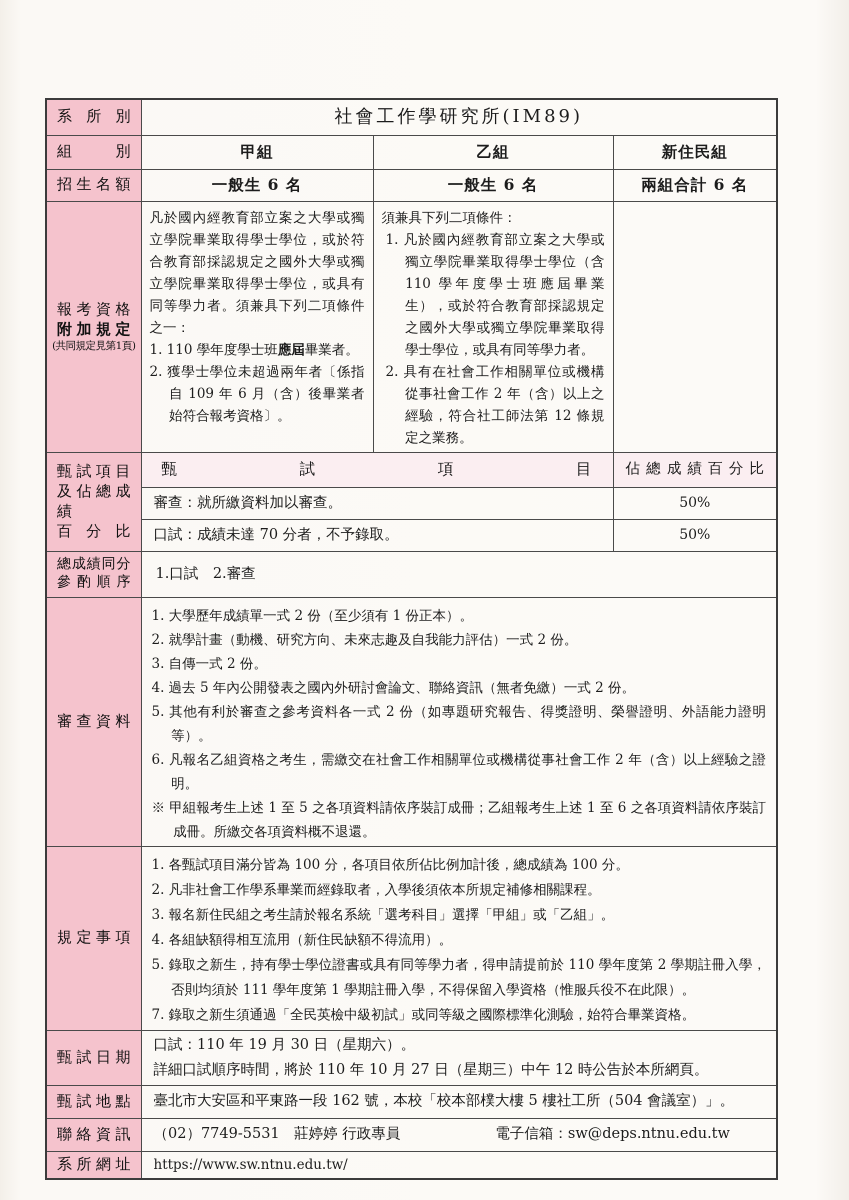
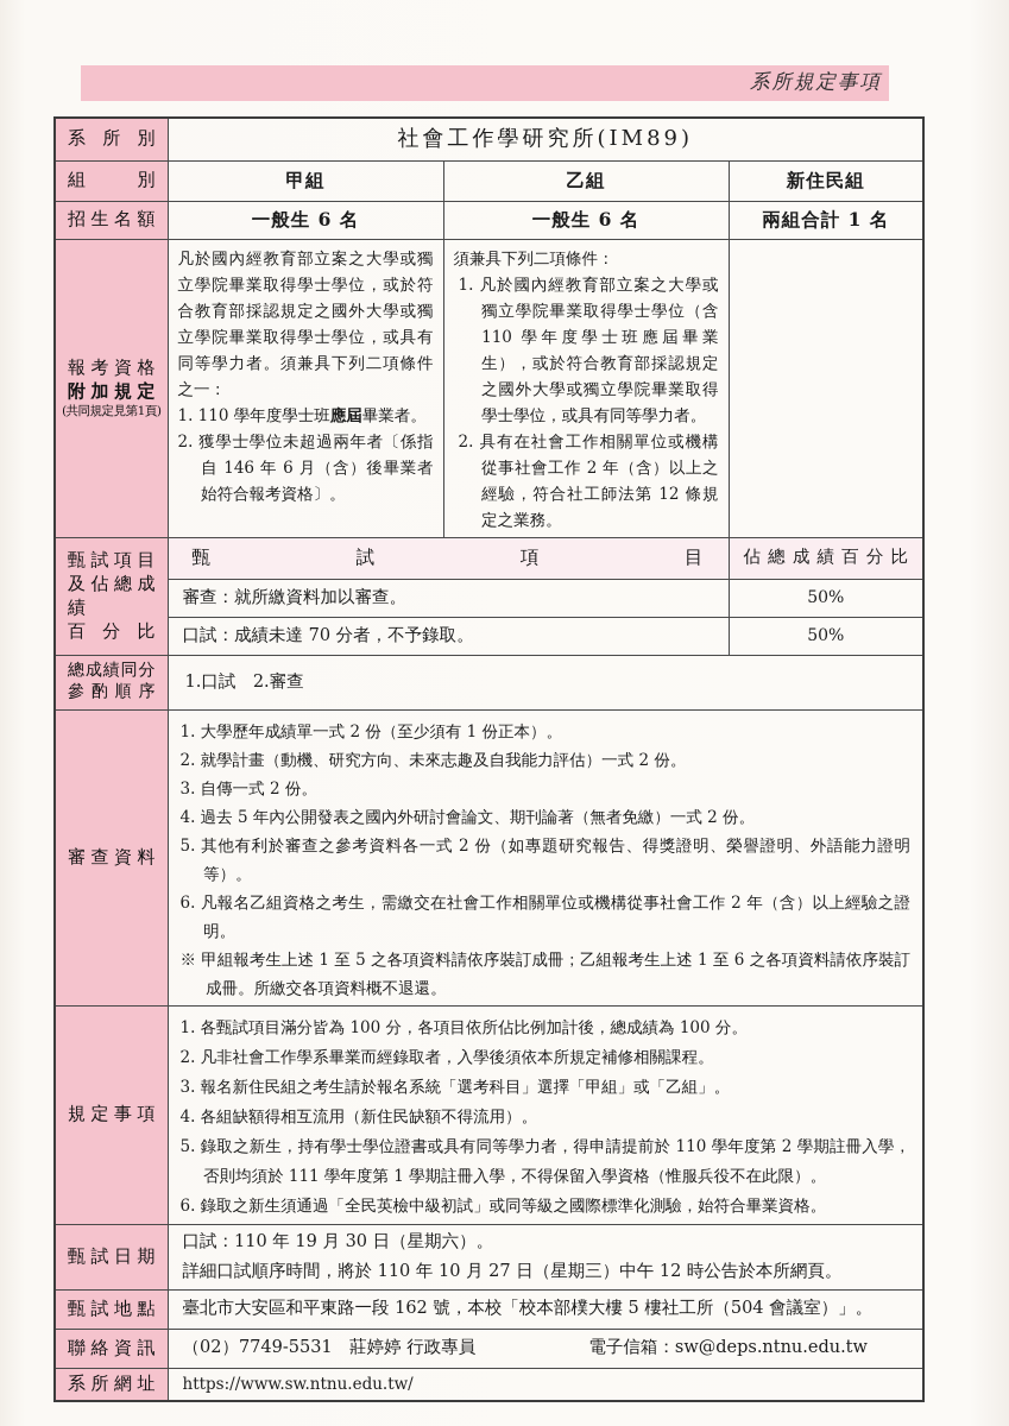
+ 系所規定事項
  系所別	社會工作學研究所(IM89)
  組別	甲組	乙組	新住民組
- 招生名額	一般生 6 名	一般生 6 名	兩組合計 6 名
+ 招生名額	一般生 6 名	一般生 6 名	兩組合計 1 名
- 報考資格 附加規定 (共同規定見第1頁)	凡於國內經教育部立案之大學或獨立學院畢業取得學士學位，或於符合教育部採認規定之國外大學或獨立學院畢業取得學士學位，或具有同等學力者。須兼具下列二項條件之一： 1. 110 學年度學士班應屆畢業者。 2. 獲學士學位未超過兩年者〔係指自 109 年 6 月（含）後畢業者始符合報考資格〕。	須兼具下列二項條件： 1. 凡於國內經教育部立案之大學或獨立學院畢業取得學士學位（含 110 學年度學士班應屆畢業生），或於符合教育部採認規定之國外大學或獨立學院畢業取得學士學位，或具有同等學力者。 2. 具有在社會工作相關單位或機構從事社會工作 2 年（含）以上之經驗，符合社工師法第 12 條規定之業務。
+ 報考資格 附加規定 (共同規定見第1頁)	凡於國內經教育部立案之大學或獨立學院畢業取得學士學位，或於符合教育部採認規定之國外大學或獨立學院畢業取得學士學位，或具有同等學力者。須兼具下列二項條件之一： 1. 110 學年度學士班應屆畢業者。 2. 獲學士學位未超過兩年者〔係指自 146 年 6 月（含）後畢業者始符合報考資格〕。	須兼具下列二項條件： 1. 凡於國內經教育部立案之大學或獨立學院畢業取得學士學位（含 110 學年度學士班應屆畢業生），或於符合教育部採認規定之國外大學或獨立學院畢業取得學士學位，或具有同等學力者。 2. 具有在社會工作相關單位或機構從事社會工作 2 年（含）以上之經驗，符合社工師法第 12 條規定之業務。
  甄試項目 及佔總成績 百分比	甄試項目	佔總成績百分比
  審查：就所繳資料加以審查。	50%
  口試：成績未達 70 分者，不予錄取。	50%
  總成績同分 參酌順序	1.口試 2.審查
- 審查資料	1. 大學歷年成績單一式 2 份（至少須有 1 份正本）。 2. 就學計畫（動機、研究方向、未來志趣及自我能力評估）一式 2 份。 3. 自傳一式 2 份。 4. 過去 5 年內公開發表之國內外研討會論文、聯絡資訊（無者免繳）一式 2 份。 5. 其他有利於審查之參考資料各一式 2 份（如專題研究報告、得獎證明、榮譽證明、外語能力證明等）。 6. 凡報名乙組資格之考生，需繳交在社會工作相關單位或機構從事社會工作 2 年（含）以上經驗之證明。 ※ 甲組報考生上述 1 至 5 之各項資料請依序裝訂成冊；乙組報考生上述 1 至 6 之各項資料請依序裝訂成冊。所繳交各項資料概不退還。
+ 審查資料	1. 大學歷年成績單一式 2 份（至少須有 1 份正本）。 2. 就學計畫（動機、研究方向、未來志趣及自我能力評估）一式 2 份。 3. 自傳一式 2 份。 4. 過去 5 年內公開發表之國內外研討會論文、期刊論著（無者免繳）一式 2 份。 5. 其他有利於審查之參考資料各一式 2 份（如專題研究報告、得獎證明、榮譽證明、外語能力證明等）。 6. 凡報名乙組資格之考生，需繳交在社會工作相關單位或機構從事社會工作 2 年（含）以上經驗之證明。 ※ 甲組報考生上述 1 至 5 之各項資料請依序裝訂成冊；乙組報考生上述 1 至 6 之各項資料請依序裝訂成冊。所繳交各項資料概不退還。
- 規定事項	1. 各甄試項目滿分皆為 100 分，各項目依所佔比例加計後，總成績為 100 分。 2. 凡非社會工作學系畢業而經錄取者，入學後須依本所規定補修相關課程。 3. 報名新住民組之考生請於報名系統「選考科目」選擇「甲組」或「乙組」。 4. 各組缺額得相互流用（新住民缺額不得流用）。 5. 錄取之新生，持有學士學位證書或具有同等學力者，得申請提前於 110 學年度第 2 學期註冊入學，否則均須於 111 學年度第 1 學期註冊入學，不得保留入學資格（惟服兵役不在此限）。 7. 錄取之新生須通過「全民英檢中級初試」或同等級之國際標準化測驗，始符合畢業資格。
+ 規定事項	1. 各甄試項目滿分皆為 100 分，各項目依所佔比例加計後，總成績為 100 分。 2. 凡非社會工作學系畢業而經錄取者，入學後須依本所規定補修相關課程。 3. 報名新住民組之考生請於報名系統「選考科目」選擇「甲組」或「乙組」。 4. 各組缺額得相互流用（新住民缺額不得流用）。 5. 錄取之新生，持有學士學位證書或具有同等學力者，得申請提前於 110 學年度第 2 學期註冊入學，否則均須於 111 學年度第 1 學期註冊入學，不得保留入學資格（惟服兵役不在此限）。 6. 錄取之新生須通過「全民英檢中級初試」或同等級之國際標準化測驗，始符合畢業資格。
  甄試日期	口試：110 年 19 月 30 日（星期六）。 詳細口試順序時間，將於 110 年 10 月 27 日（星期三）中午 12 時公告於本所網頁。
  甄試地點	臺北市大安區和平東路一段 162 號，本校「校本部樸大樓 5 樓社工所（504 會議室）」。
  聯絡資訊	（02）7749-5531 莊婷婷 行政專員 電子信箱：sw@deps.ntnu.edu.tw
  系所網址	https://www.sw.ntnu.edu.tw/
